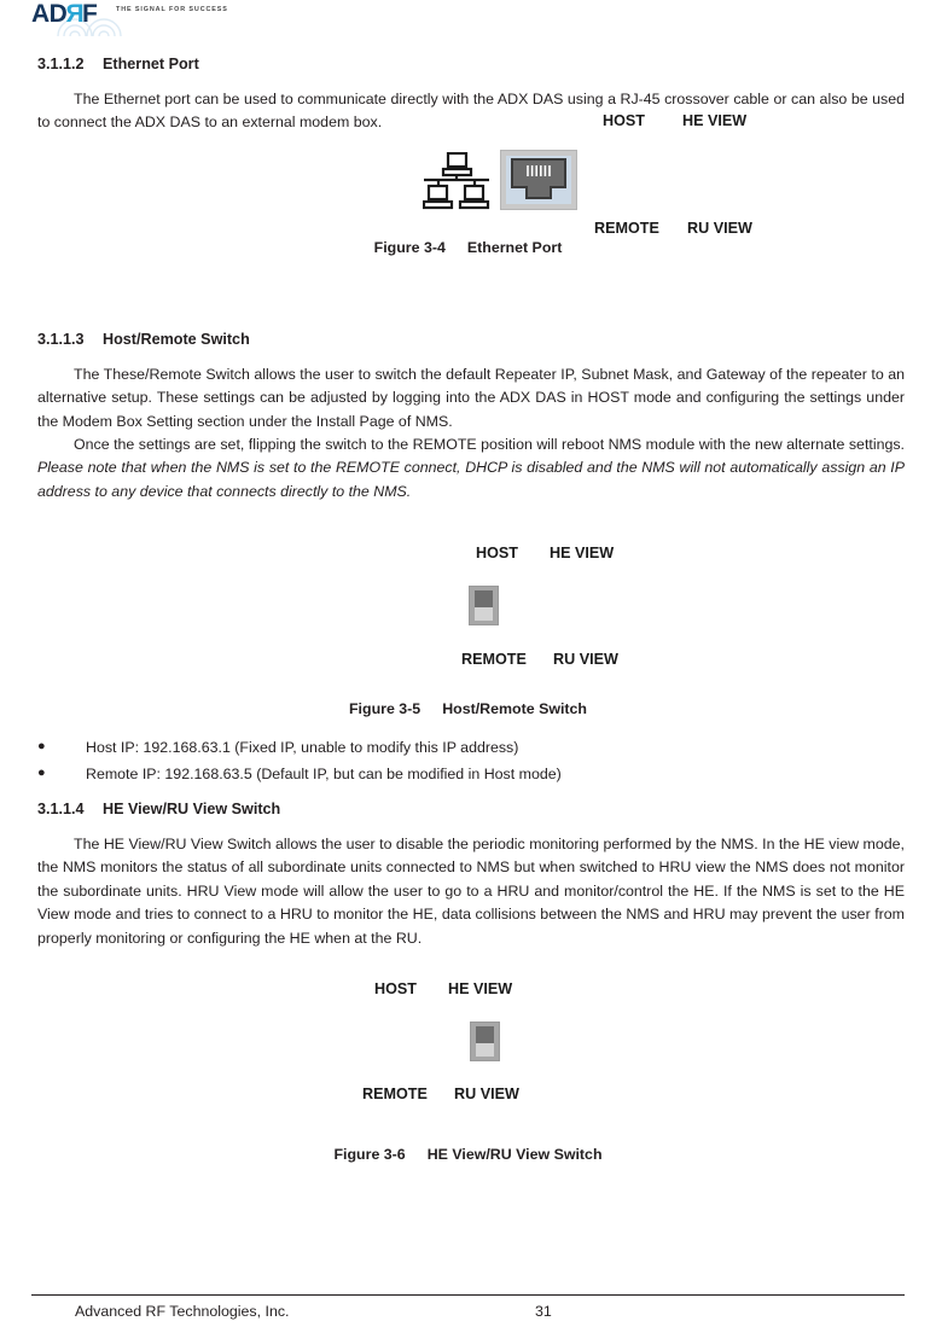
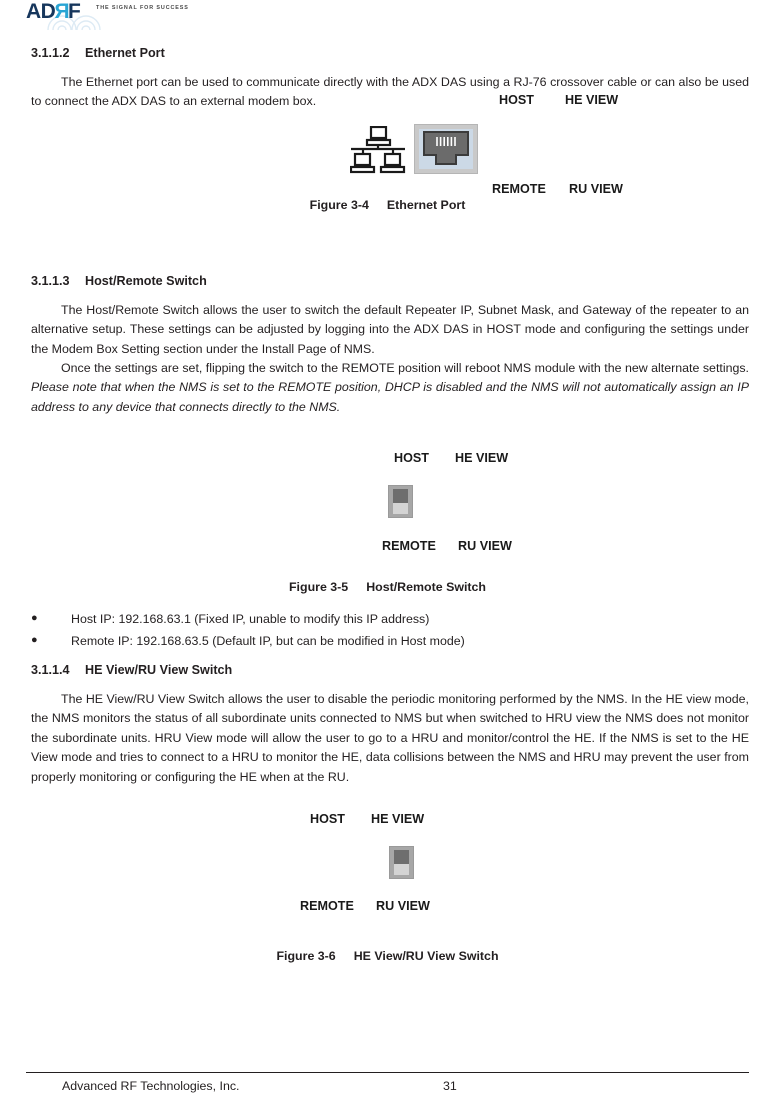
  3.1.1.2 Ethernet Port
- The Ethernet port can be used to communicate directly with the ADX DAS using a RJ-45 crossover cable or can also be used to connect the ADX DAS to an external modem box.
+ The Ethernet port can be used to communicate directly with the ADX DAS using a RJ-76 crossover cable or can also be used to connect the ADX DAS to an external modem box.
  HOST
  HE VIEW
  REMOTE
  RU VIEW
  Figure 3-4 Ethernet Port
  3.1.1.3 Host/Remote Switch
- The These/Remote Switch allows the user to switch the default Repeater IP, Subnet Mask, and Gateway of the repeater to an alternative setup. These settings can be adjusted by logging into the ADX DAS in HOST mode and configuring the settings under the Modem Box Setting section under the Install Page of NMS.
+ The Host/Remote Switch allows the user to switch the default Repeater IP, Subnet Mask, and Gateway of the repeater to an alternative setup. These settings can be adjusted by logging into the ADX DAS in HOST mode and configuring the settings under the Modem Box Setting section under the Install Page of NMS.
- Once the settings are set, flipping the switch to the REMOTE position will reboot NMS module with the new alternate settings. Please note that when the NMS is set to the REMOTE connect, DHCP is disabled and the NMS will not automatically assign an IP address to any device that connects directly to the NMS.
+ Once the settings are set, flipping the switch to the REMOTE position will reboot NMS module with the new alternate settings. Please note that when the NMS is set to the REMOTE position, DHCP is disabled and the NMS will not automatically assign an IP address to any device that connects directly to the NMS.
  HOST
  HE VIEW
  REMOTE
  RU VIEW
  Figure 3-5 Host/Remote Switch
  ● Host IP: 192.168.63.1 (Fixed IP, unable to modify this IP address)
  ● Remote IP: 192.168.63.5 (Default IP, but can be modified in Host mode)
  3.1.1.4 HE View/RU View Switch
  The HE View/RU View Switch allows the user to disable the periodic monitoring performed by the NMS. In the HE view mode, the NMS monitors the status of all subordinate units connected to NMS but when switched to HRU view the NMS does not monitor the subordinate units. HRU View mode will allow the user to go to a HRU and monitor/control the HE. If the NMS is set to the HE View mode and tries to connect to a HRU to monitor the HE, data collisions between the NMS and HRU may prevent the user from properly monitoring or configuring the HE when at the RU.
  HOST
  HE VIEW
  REMOTE
  RU VIEW
  Figure 3-6 HE View/RU View Switch
  Advanced RF Technologies, Inc.
  31
